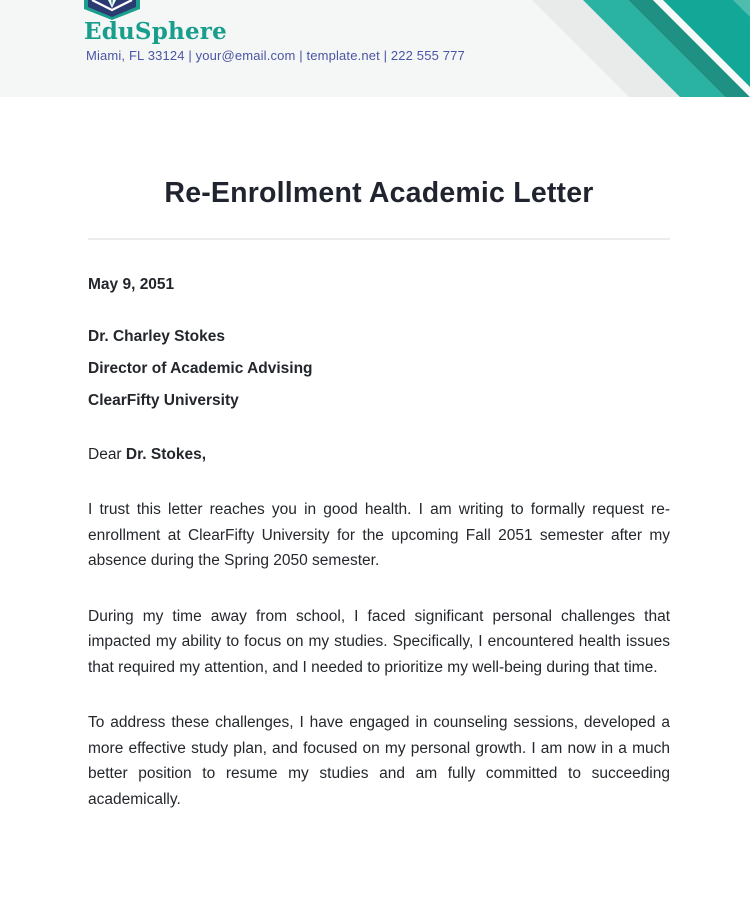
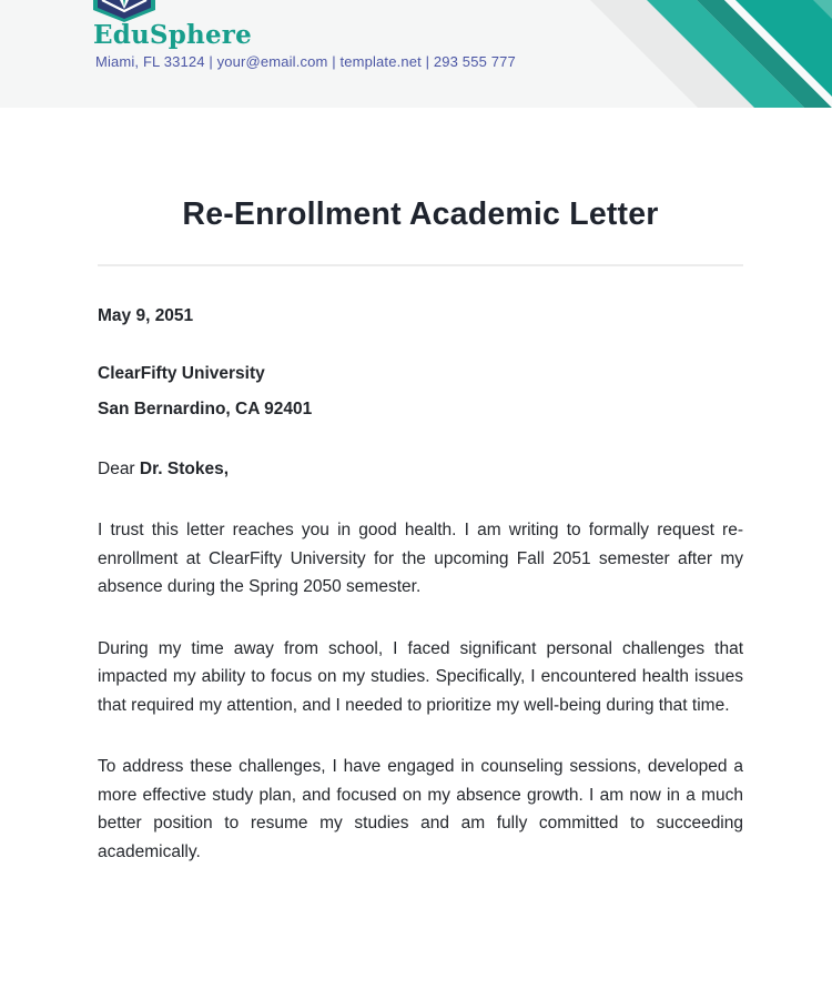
  EduSphere
- Miami, FL 33124 | your@email.com | template.net | 222 555 777
+ Miami, FL 33124 | your@email.com | template.net | 293 555 777
  Re-Enrollment Academic Letter
  May 9, 2051
- Dr. Charley Stokes
- Director of Academic Advising
  ClearFifty University
+ San Bernardino, CA 92401
  Dear Dr. Stokes,
  I trust this letter reaches you in good health. I am writing to formally request re-enrollment at ClearFifty University for the upcoming Fall 2051 semester after my absence during the Spring 2050 semester.
  During my time away from school, I faced significant personal challenges that impacted my ability to focus on my studies. Specifically, I encountered health issues that required my attention, and I needed to prioritize my well-being during that time.
- To address these challenges, I have engaged in counseling sessions, developed a more effective study plan, and focused on my personal growth. I am now in a much better position to resume my studies and am fully committed to succeeding academically.
+ To address these challenges, I have engaged in counseling sessions, developed a more effective study plan, and focused on my absence growth. I am now in a much better position to resume my studies and am fully committed to succeeding academically.
